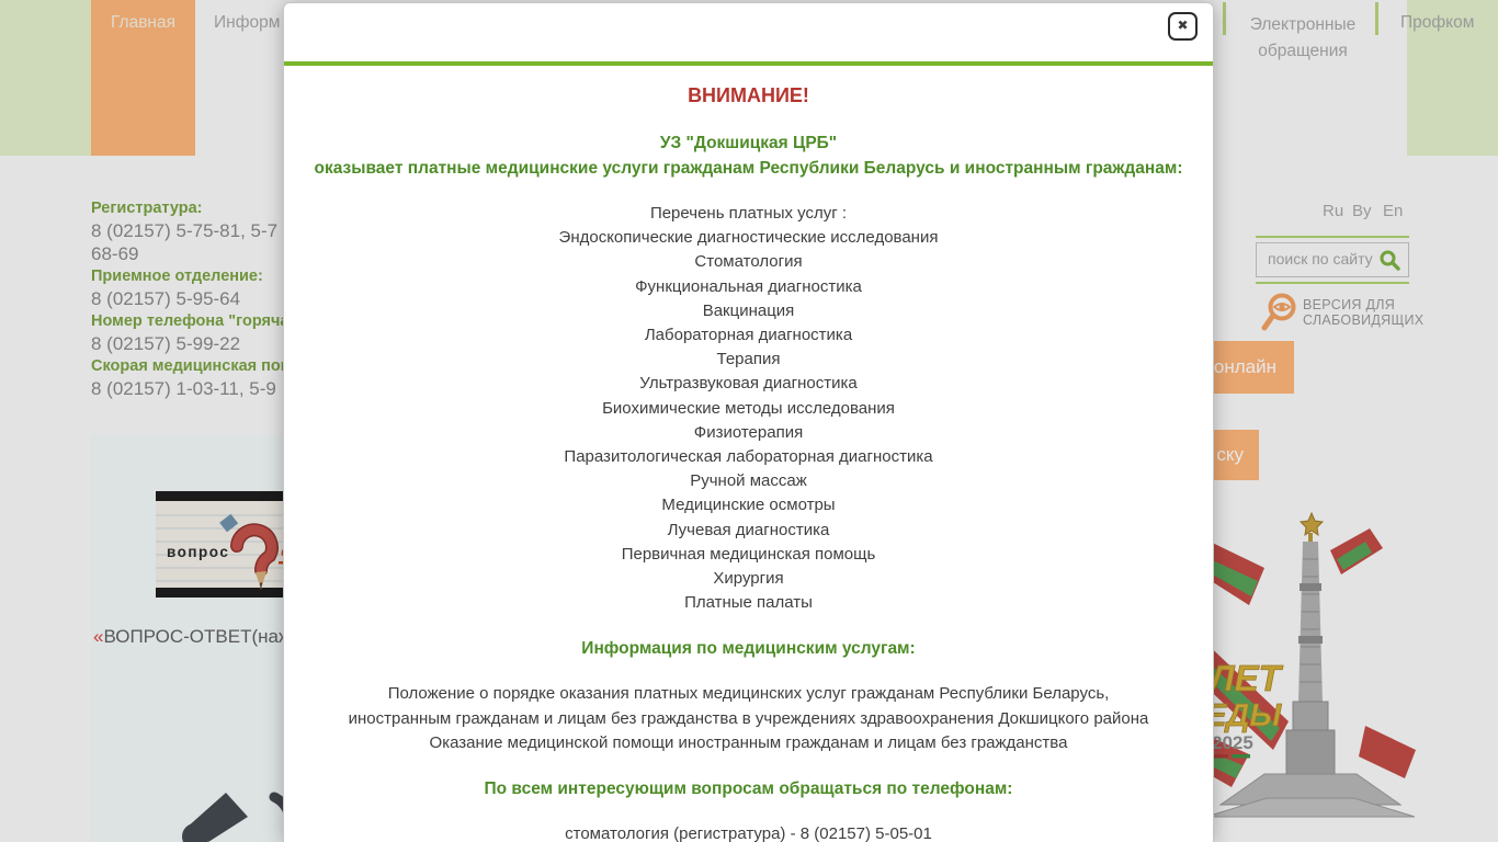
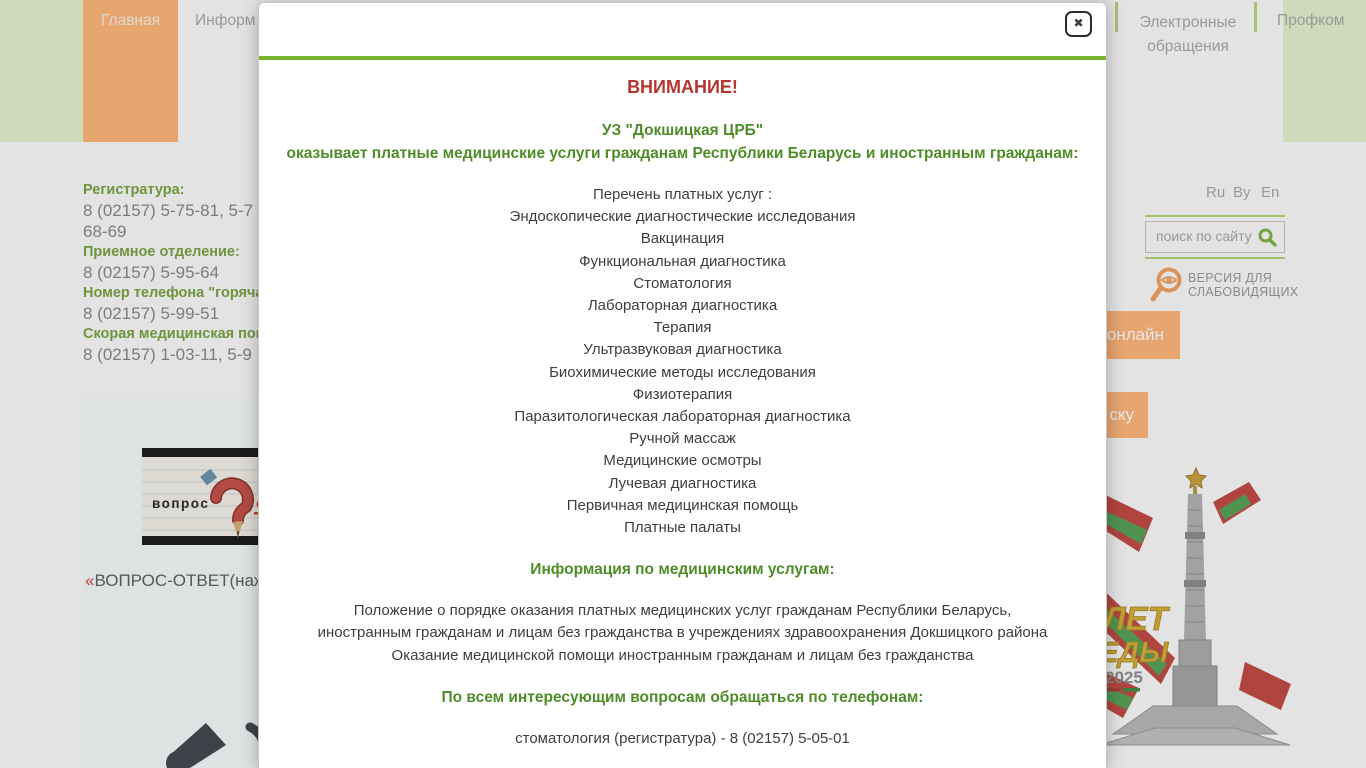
  Главная
  Информ
  Электронные
  обращения
  Профком
  Регистратура:
  8 (02157) 5-75-81, 5-7
  68-69
  Приемное отделение:
  8 (02157) 5-95-64
  Номер телефона "горяч
- 8 (02157) 5-99-22
+ 8 (02157) 5-99-51
  Скорая медицинская по
  8 (02157) 1-03-11, 5-9
  вопрос
  «ВОПРОС-ОТВЕТ(на
  Ru
  By
  En
  поиск по сайту
  ВЕРСИЯ ДЛЯ
  СЛАБОВИДЯЩИХ
  онлайн
  ску
  ЛЕТ
  ЕДЫ
  2025
  ✖
  ВНИМАНИЕ!
  УЗ "Докшицкая ЦРБ"
  оказывает платные медицинские услуги гражданам Республики Беларусь и иностранным гражданам:
  Перечень платных услуг :
  Эндоскопические диагностические исследования
- Стоматология
+ Вакцинация
  Функциональная диагностика
- Вакцинация
+ Стоматология
  Лабораторная диагностика
  Терапия
  Ультразвуковая диагностика
  Биохимические методы исследования
  Физиотерапия
  Паразитологическая лабораторная диагностика
  Ручной массаж
  Медицинские осмотры
  Лучевая диагностика
  Первичная медицинская помощь
- Хирургия
  Платные палаты
  Информация по медицинским услугам:
  Положение о порядке оказания платных медицинских услуг гражданам Республики Беларусь,
  иностранным гражданам и лицам без гражданства в учреждениях здравоохранения Докшицкого района
  Оказание медицинской помощи иностранным гражданам и лицам без гражданства
  По всем интересующим вопросам обращаться по телефонам:
  стоматология (регистратура) - 8 (02157) 5-05-01
